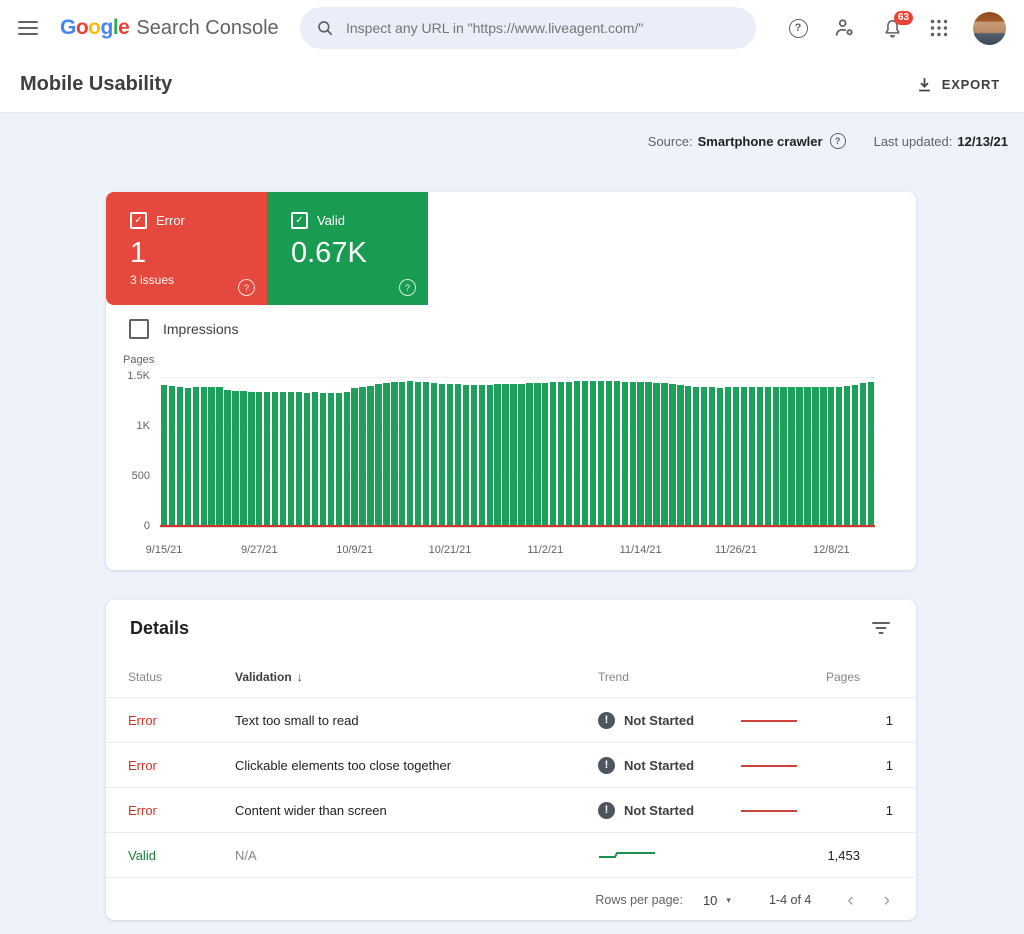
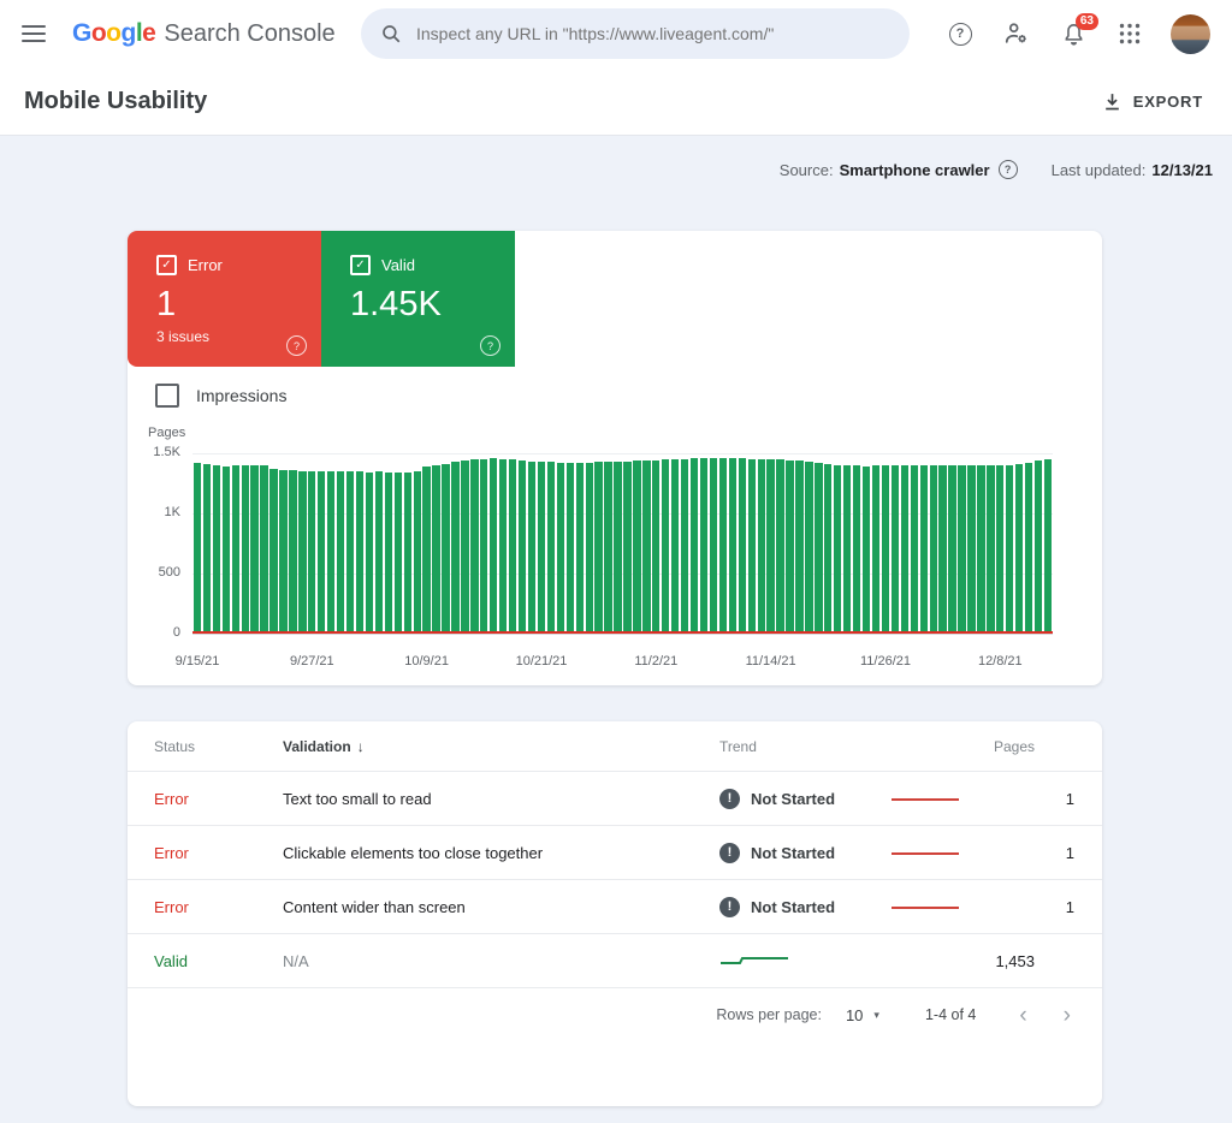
  Google
  Search Console
  Inspect any URL in "https://www.liveagent.com/"
  ?
  63
  Mobile Usability
  EXPORT
  Source:
  Smartphone crawler
  ?
  Last updated:
  12/13/21
  ✓
  Error
  1
  3 issues
  ?
  ✓
  Valid
- 0.67K
+ 1.45K
  ?
  Impressions
  Pages
  1.5K
  1K
  500
  0
  9/15/21
  9/27/21
  10/9/21
  10/21/21
  11/2/21
  11/14/21
  11/26/21
  12/8/21
- Details
  Status
  Validation
  ↓
  Trend
  Pages
  Error
  Text too small to read
  !
  Not Started
  1
  Error
  Clickable elements too close together
  !
  Not Started
  1
  Error
  Content wider than screen
  !
  Not Started
  1
  Valid
  N/A
  1,453
  Rows per page:
  10
  ▾
  1-4 of 4
  ‹
  ›
